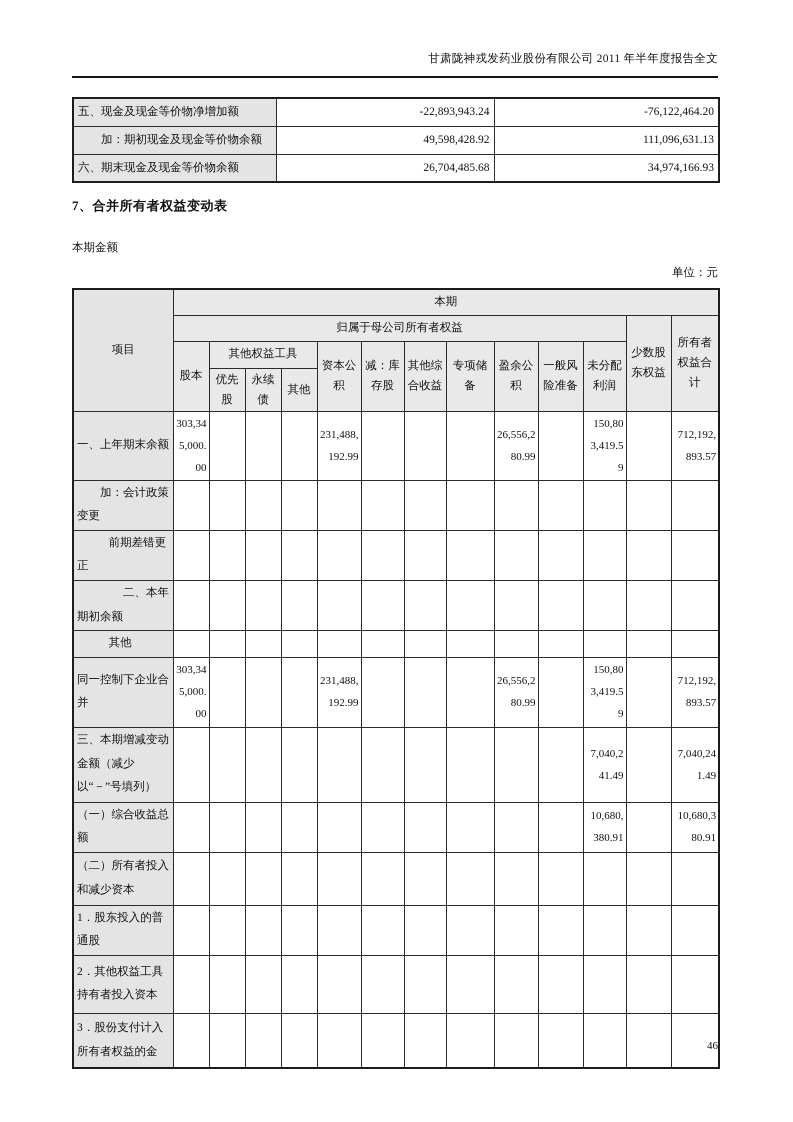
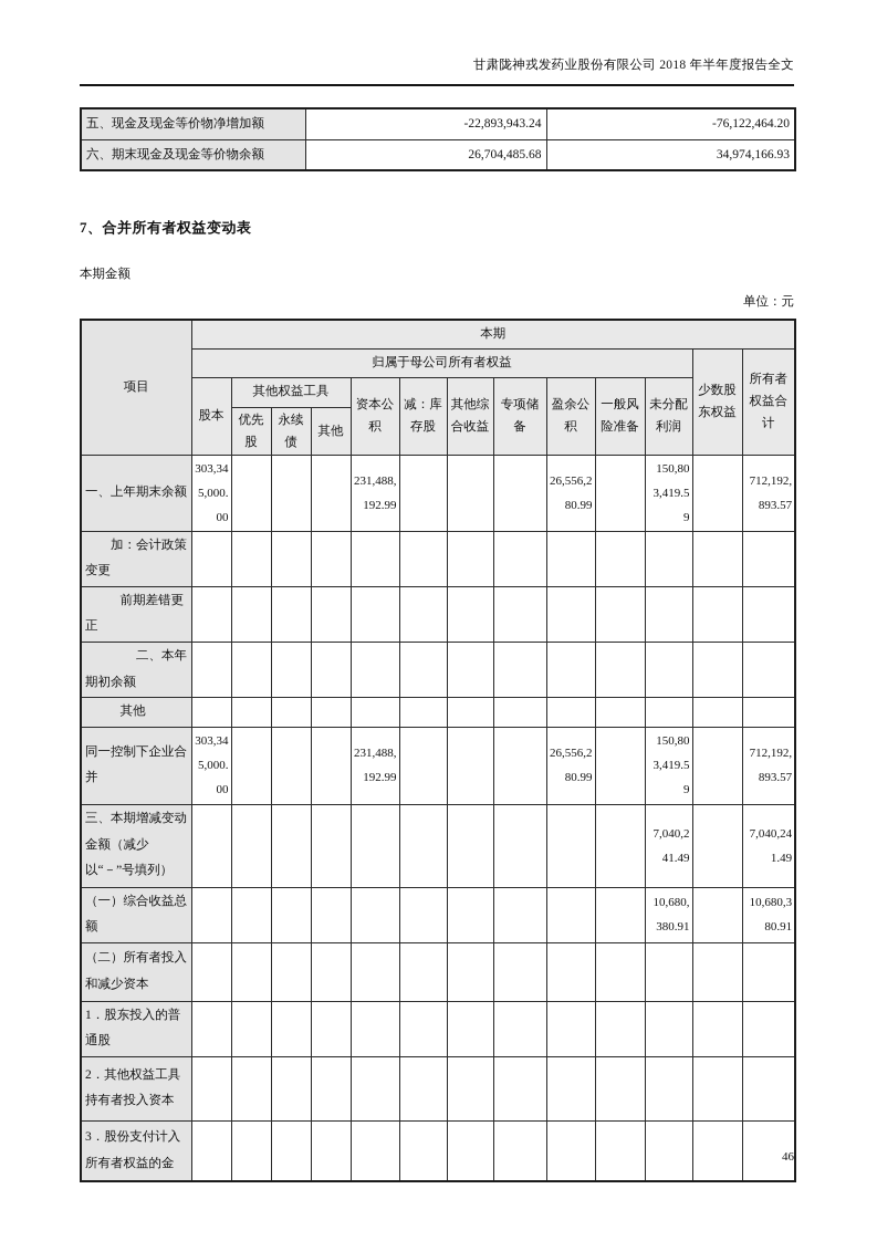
- 甘肃陇神戎发药业股份有限公司 2011 年半年度报告全文
+ 甘肃陇神戎发药业股份有限公司 2018 年半年度报告全文
  五、现金及现金等价物净增加额	-22,893,943.24	-76,122,464.20
- 加：期初现金及现金等价物余额	49,598,428.92	111,096,631.13
  六、期末现金及现金等价物余额	26,704,485.68	34,974,166.93
  7、合并所有者权益变动表
  本期金额
  单位：元
  项目	本期
  归属于母公司所有者权益	少数股东权益	所有者权益合计
  股本	其他权益工具	资本公积	减：库存股	其他综合收益	专项储备	盈余公积	一般风险准备	未分配利润
  优先股	永续债	其他
  一、上年期末余额	303,345,000.00				231,488,192.99				26,556,280.99		150,803,419.59		712,192,893.57
  加：会计政策变更
  前期差错更正
  二、本年期初余额
  其他
  同一控制下企业合并	303,345,000.00				231,488,192.99				26,556,280.99		150,803,419.59		712,192,893.57
  三、本期增减变动金额（减少以“－”号填列）											7,040,241.49		7,040,241.49
  （一）综合收益总额											10,680,380.91		10,680,380.91
  （二）所有者投入和减少资本
  1．股东投入的普通股
  2．其他权益工具持有者投入资本
  3．股份支付计入所有者权益的金
  46
